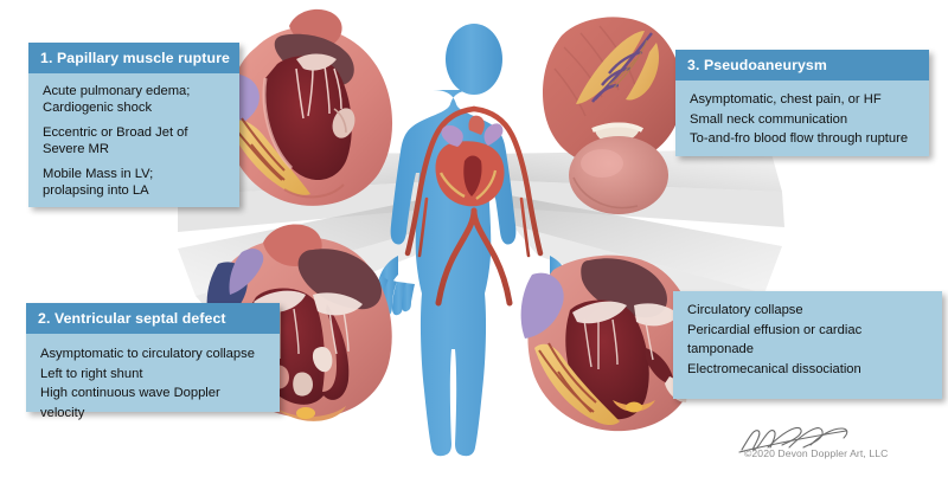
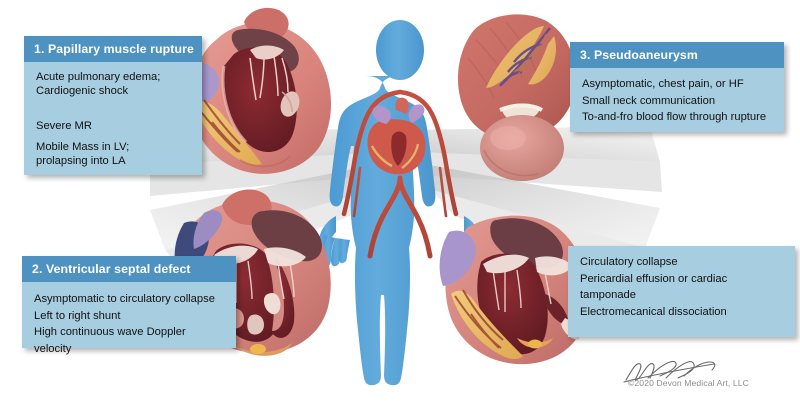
  1. Papillary muscle rupture
  Acute pulmonary edema;
  Cardiogenic shock
- Eccentric or Broad Jet of
  Severe MR
  Mobile Mass in LV;
  prolapsing into LA
  2. Ventricular septal defect
  Asymptomatic to circulatory collapse
  Left to right shunt
  High continuous wave Doppler velocity
  3. Pseudoaneurysm
  Asymptomatic, chest pain, or HF
  Small neck communication
  To-and-fro blood flow through rupture
  Circulatory collapse
  Pericardial effusion or cardiac tamponade
  Electromecanical dissociation
- ©2020 Devon Doppler Art, LLC
+ ©2020 Devon Medical Art, LLC
